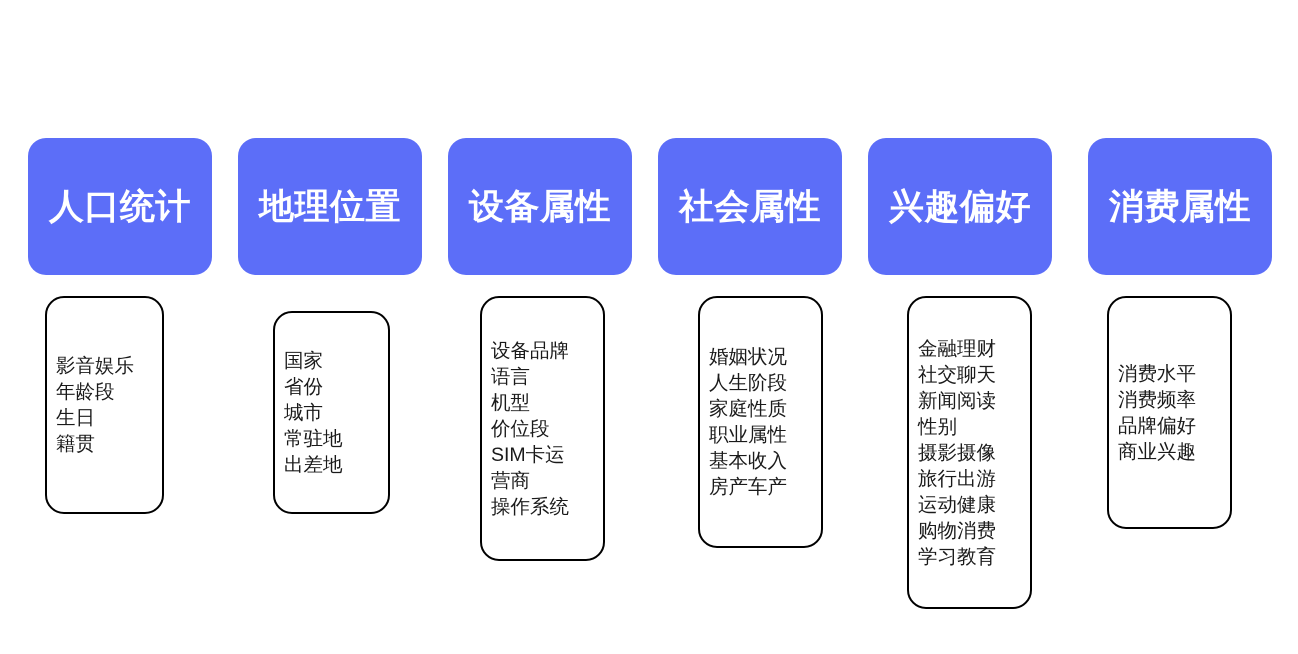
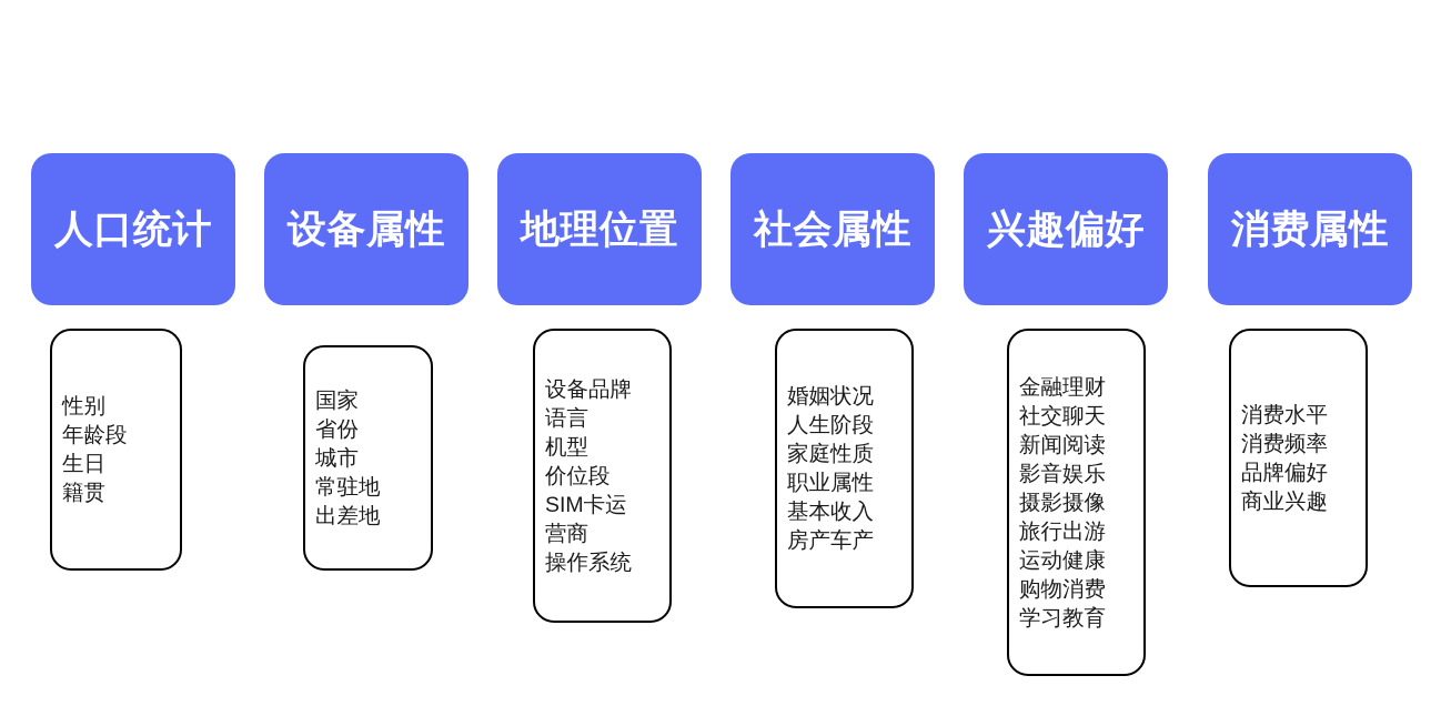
  人口统计
- 影音娱乐
+ 性别
  年龄段
  生日
  籍贯
- 地理位置
+ 设备属性
  国家
  省份
  城市
  常驻地
  出差地
- 设备属性
+ 地理位置
  设备品牌
  语言
  机型
  价位段
  SIM卡运
  营商
  操作系统
  社会属性
  婚姻状况
  人生阶段
  家庭性质
  职业属性
  基本收入
  房产车产
  兴趣偏好
  金融理财
  社交聊天
  新闻阅读
- 性别
+ 影音娱乐
  摄影摄像
  旅行出游
  运动健康
  购物消费
  学习教育
  消费属性
  消费水平
  消费频率
  品牌偏好
  商业兴趣
